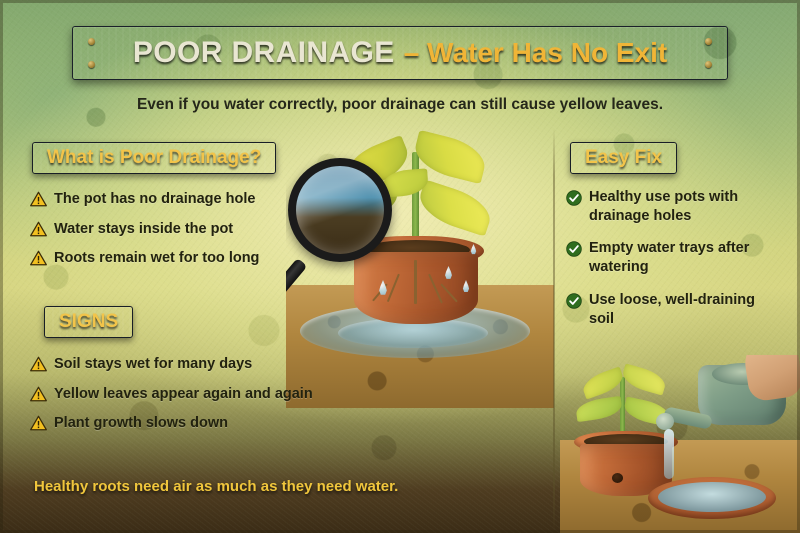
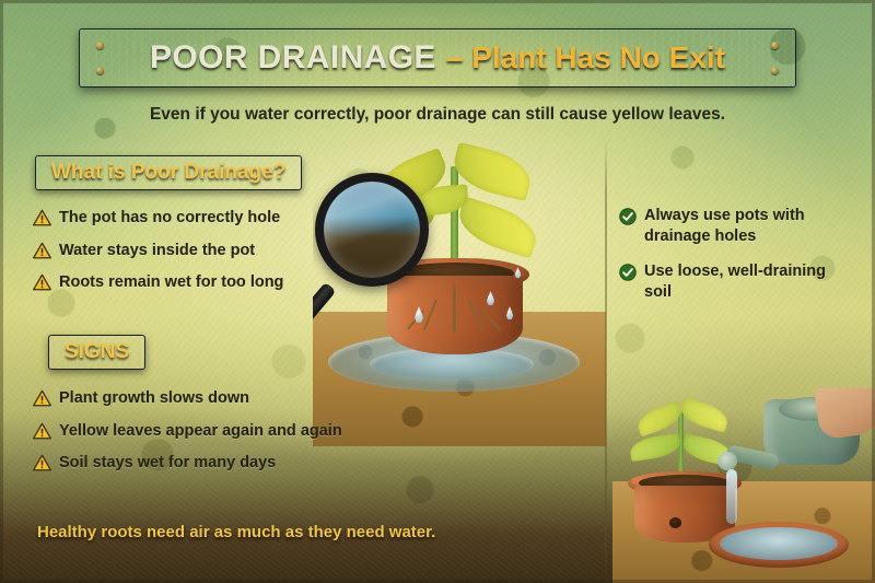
  POOR DRAINAGE
- – Water Has No Exit
+ – Plant Has No Exit
  Even if you water correctly, poor drainage can still cause yellow leaves.
  What is Poor Drainage?
- The pot has no drainage hole
+ The pot has no correctly hole
  Water stays inside the pot
  Roots remain wet for too long
  SIGNS
- Soil stays wet for many days
+ Plant growth slows down
  Yellow leaves appear again and again
- Plant growth slows down
+ Soil stays wet for many days
- Easy Fix
- Healthy use pots with drainage holes
+ Always use pots with drainage holes
- Empty water trays after watering
  Use loose, well-draining soil
  Healthy roots need air as much as they need water.
